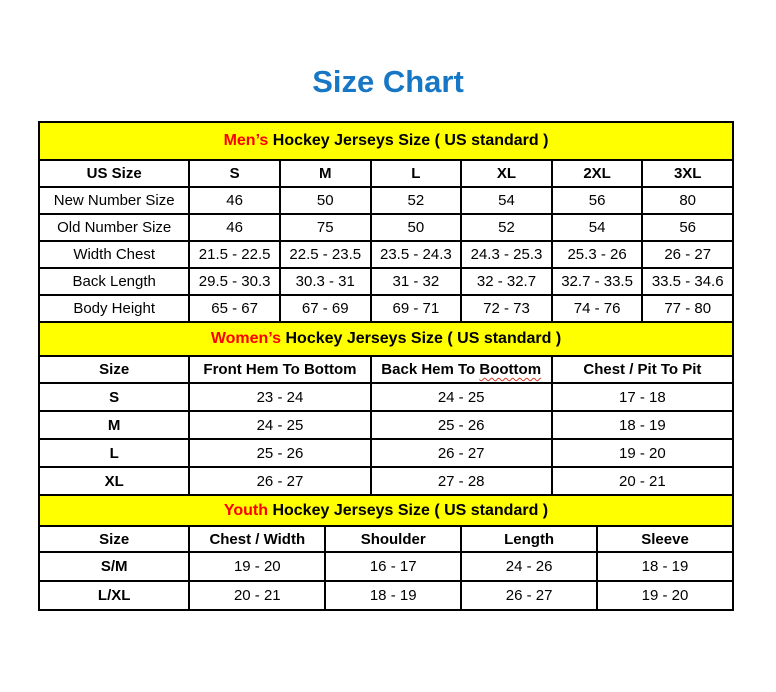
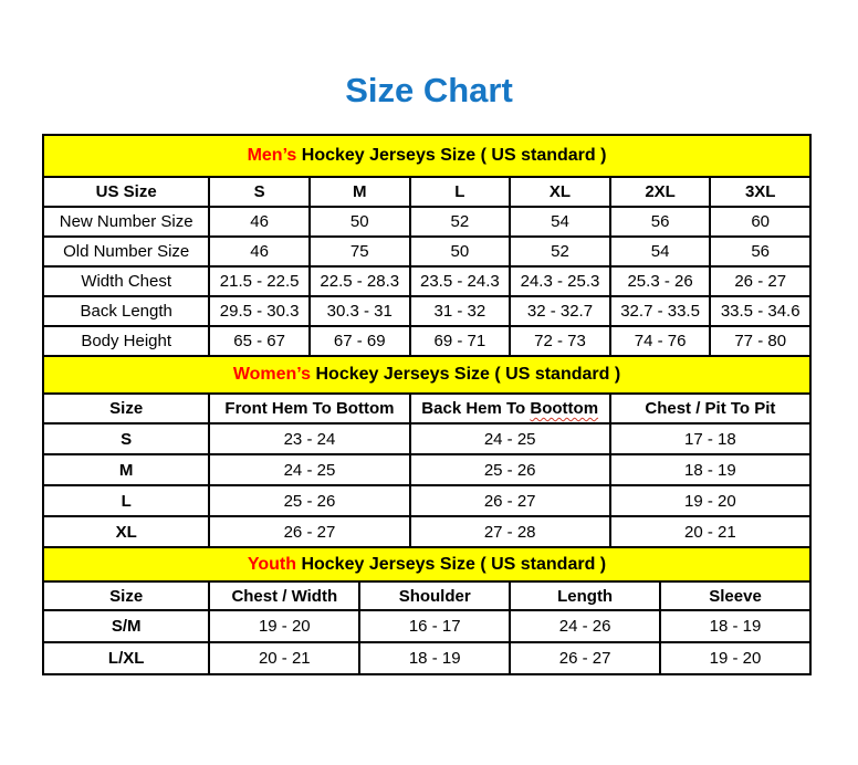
  Size Chart
  Men’s
  Hockey Jerseys Size ( US standard )
  US Size	S	M	L	XL	2XL	3XL
- New Number Size	46	50	52	54	56	80
+ New Number Size	46	50	52	54	56	60
  Old Number Size	46	75	50	52	54	56
- Width Chest	21.5 - 22.5	22.5 - 23.5	23.5 - 24.3	24.3 - 25.3	25.3 - 26	26 - 27
+ Width Chest	21.5 - 22.5	22.5 - 28.3	23.5 - 24.3	24.3 - 25.3	25.3 - 26	26 - 27
  Back Length	29.5 - 30.3	30.3 - 31	31 - 32	32 - 32.7	32.7 - 33.5	33.5 - 34.6
  Body Height	65 - 67	67 - 69	69 - 71	72 - 73	74 - 76	77 - 80
  Women’s
  Hockey Jerseys Size ( US standard )
  Size	Front Hem To Bottom	Back Hem To Boottom	Chest / Pit To Pit
  S	23 - 24	24 - 25	17 - 18
  M	24 - 25	25 - 26	18 - 19
  L	25 - 26	26 - 27	19 - 20
  XL	26 - 27	27 - 28	20 - 21
  Youth
  Hockey Jerseys Size ( US standard )
  Size	Chest / Width	Shoulder	Length	Sleeve
  S/M	19 - 20	16 - 17	24 - 26	18 - 19
  L/XL	20 - 21	18 - 19	26 - 27	19 - 20
